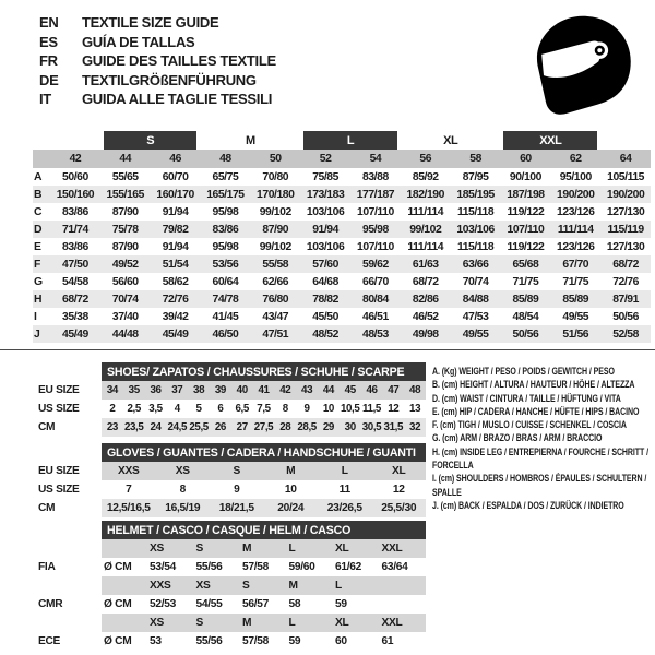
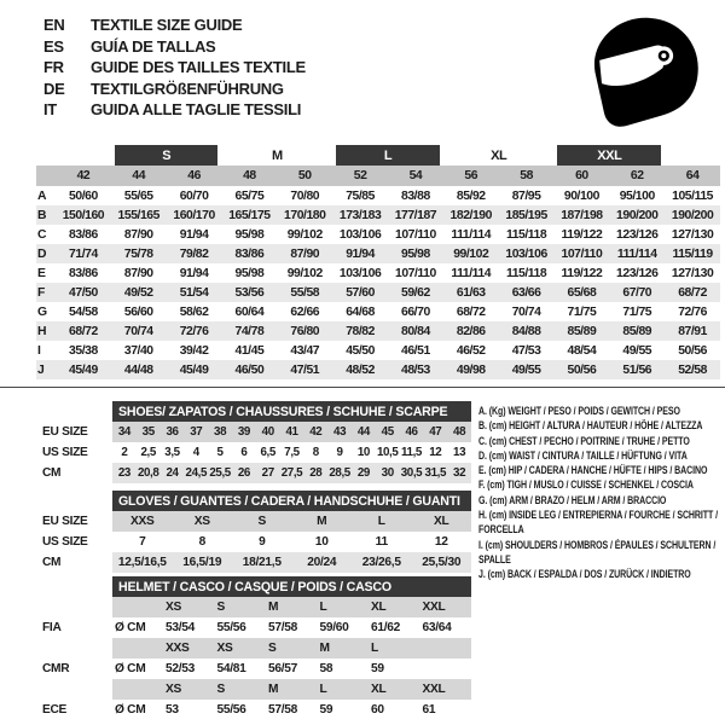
  EN
  TEXTILE SIZE GUIDE
  ES
  GUÍA DE TALLAS
  FR
  GUIDE DES TAILLES TEXTILE
  DE
  TEXTILGRÖßENFÜHRUNG
  IT
  GUIDA ALLE TAGLIE TESSILI
  S
  M
  L
  XL
  XXL
  42
  44
  46
  48
  50
  52
  54
  56
  58
  60
  62
  64
  A
  50/60
  55/65
  60/70
  65/75
  70/80
  75/85
  83/88
  85/92
  87/95
  90/100
  95/100
  105/115
  B
  150/160
  155/165
  160/170
  165/175
  170/180
  173/183
  177/187
  182/190
  185/195
  187/198
  190/200
  190/200
  C
  83/86
  87/90
  91/94
  95/98
  99/102
  103/106
  107/110
  111/114
  115/118
  119/122
  123/126
  127/130
  D
  71/74
  75/78
  79/82
  83/86
  87/90
  91/94
  95/98
  99/102
  103/106
  107/110
  111/114
  115/119
  E
  83/86
  87/90
  91/94
  95/98
  99/102
  103/106
  107/110
  111/114
  115/118
  119/122
  123/126
  127/130
  F
  47/50
  49/52
  51/54
  53/56
  55/58
  57/60
  59/62
  61/63
  63/66
  65/68
  67/70
  68/72
  G
  54/58
  56/60
  58/62
  60/64
  62/66
  64/68
  66/70
  68/72
  70/74
  71/75
  71/75
  72/76
  H
  68/72
  70/74
  72/76
  74/78
  76/80
  78/82
  80/84
  82/86
  84/88
  85/89
  85/89
  87/91
  I
  35/38
  37/40
  39/42
  41/45
  43/47
  45/50
  46/51
  46/52
  47/53
  48/54
  49/55
  50/56
  J
  45/49
  44/48
  45/49
  46/50
  47/51
  48/52
  48/53
  49/98
  49/55
  50/56
  51/56
  52/58
  SHOES/ ZAPATOS / CHAUSSURES / SCHUHE / SCARPE
  EU SIZE
  34
  35
  36
  37
  38
  39
  40
  41
  42
  43
  44
  45
  46
  47
  48
  US SIZE
  2
  2,5
  3,5
  4
  5
  6
  6,5
  7,5
  8
  9
  10
  10,5
  11,5
  12
  13
  CM
  23
- 23,5
+ 20,8
  24
  24,5
  25,5
  26
  27
  27,5
  28
  28,5
  29
  30
  30,5
  31,5
  32
  GLOVES / GUANTES / CADERA / HANDSCHUHE / GUANTI
  EU SIZE
  XXS
  XS
  S
  M
  L
  XL
  US SIZE
  7
  8
  9
  10
  11
  12
  CM
  12,5/16,5
  16,5/19
  18/21,5
  20/24
  23/26,5
  25,5/30
- HELMET / CASCO / CASQUE / HELM / CASCO
+ HELMET / CASCO / CASQUE / POIDS / CASCO
  XS
  S
  M
  L
  XL
  XXL
  FIA
  Ø CM
  53/54
  55/56
  57/58
  59/60
  61/62
  63/64
  XXS
  XS
  S
  M
  L
  CMR
  Ø CM
  52/53
- 54/55
+ 54/81
  56/57
  58
  59
  XS
  S
  M
  L
  XL
  XXL
  ECE
  Ø CM
  53
  55/56
  57/58
  59
  60
  61
  A. (Kg) WEIGHT / PESO / POIDS / GEWITCH / PESO
  B. (cm) HEIGHT / ALTURA / HAUTEUR / HÖHE / ALTEZZA
+ C. (cm) CHEST / PECHO / POITRINE / TRUHE / PETTO
  D. (cm) WAIST / CINTURA / TAILLE / HÜFTUNG / VITA
  E. (cm) HIP / CADERA / HANCHE / HÜFTE / HIPS / BACINO
  F. (cm) TIGH / MUSLO / CUISSE / SCHENKEL / COSCIA
- G. (cm) ARM / BRAZO / BRAS / ARM / BRACCIO
+ G. (cm) ARM / BRAZO / HELM / ARM / BRACCIO
  H. (cm) INSIDE LEG / ENTREPIERNA / FOURCHE / SCHRITT / FORCELLA
  I. (cm) SHOULDERS / HOMBROS / ÉPAULES / SCHULTERN / SPALLE
  J. (cm) BACK / ESPALDA / DOS / ZURÜCK / INDIETRO
